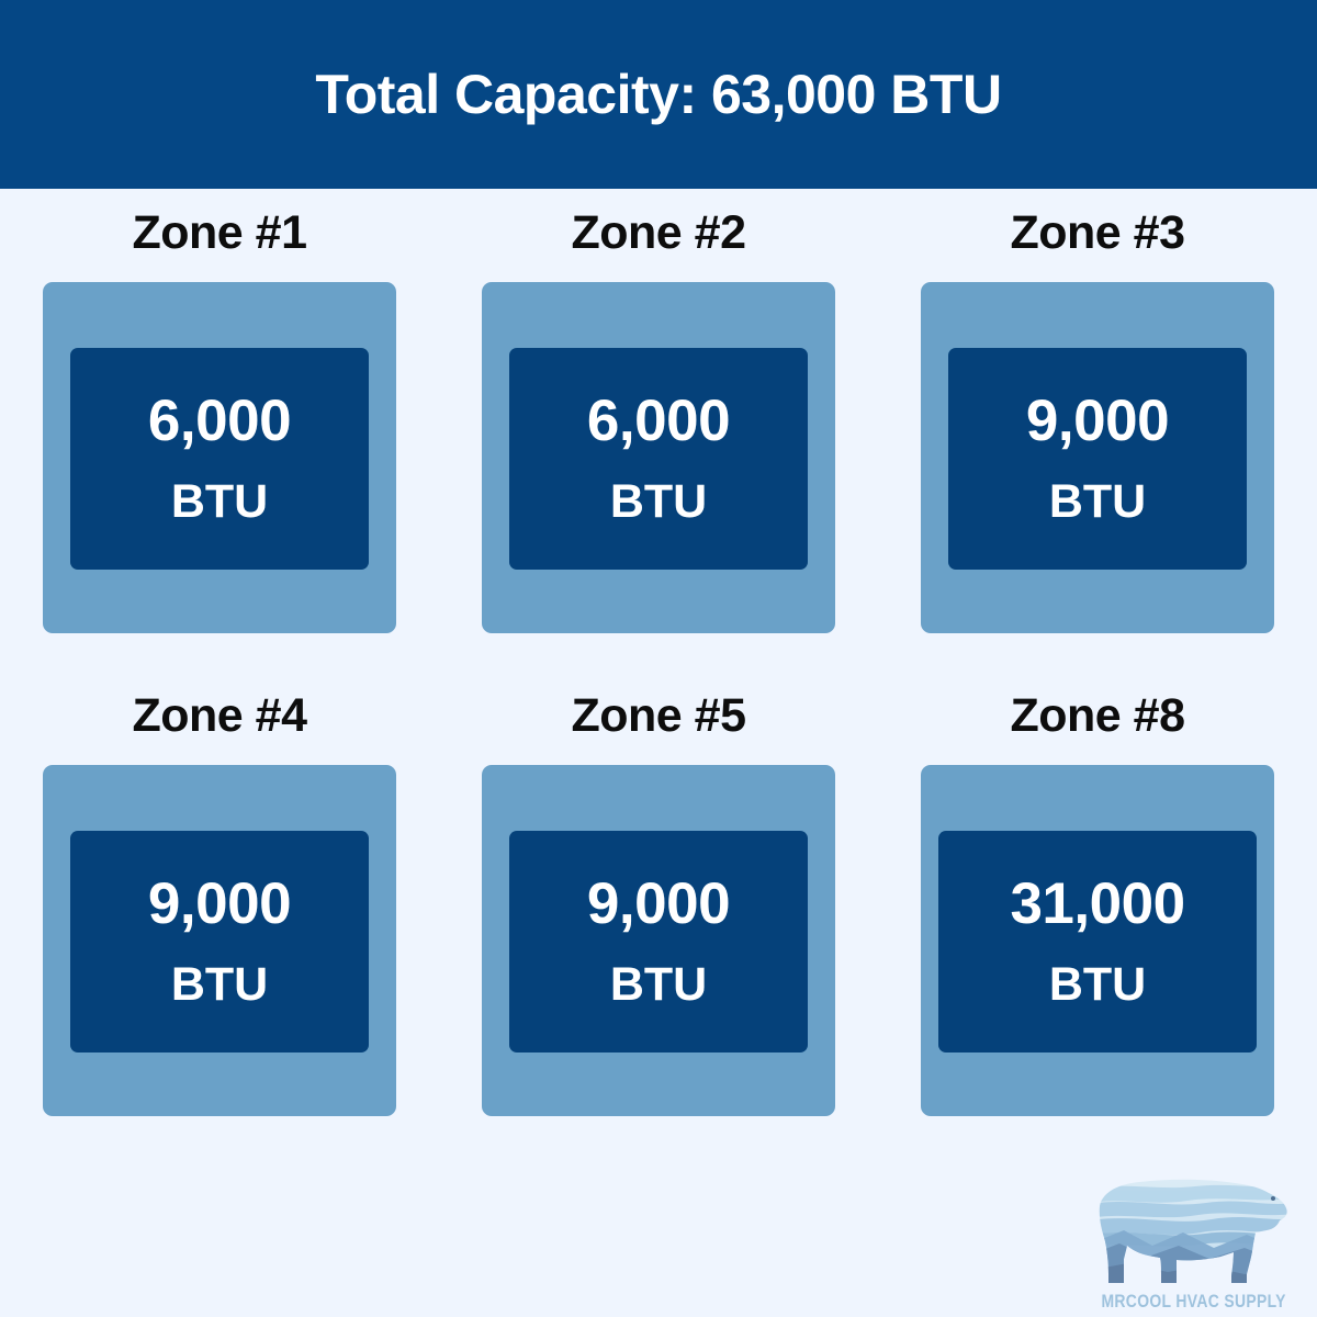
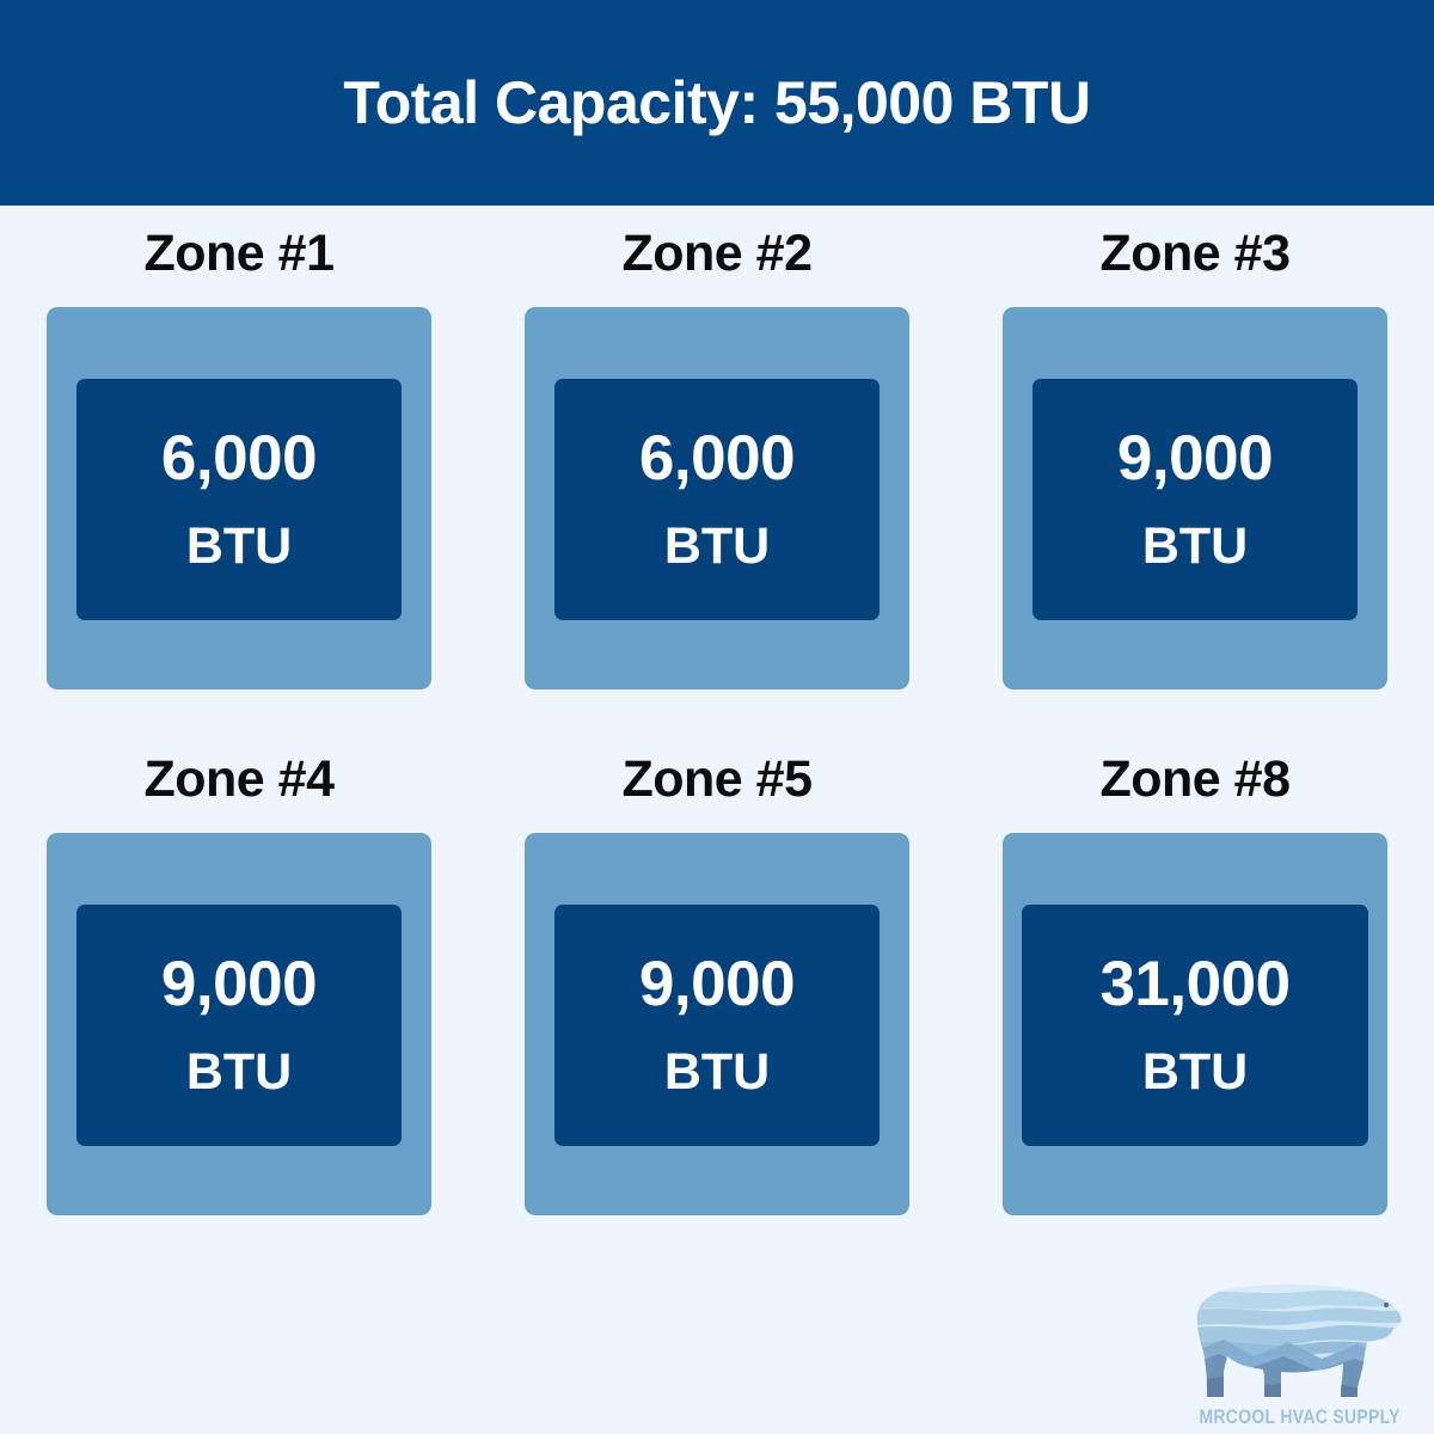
- Total Capacity: 63,000 BTU
+ Total Capacity: 55,000 BTU
  Zone #1
  6,000
  BTU
  Zone #2
  6,000
  BTU
  Zone #3
  9,000
  BTU
  Zone #4
  9,000
  BTU
  Zone #5
  9,000
  BTU
  Zone #8
  31,000
  BTU
  MRCOOL HVAC SUPPLY
